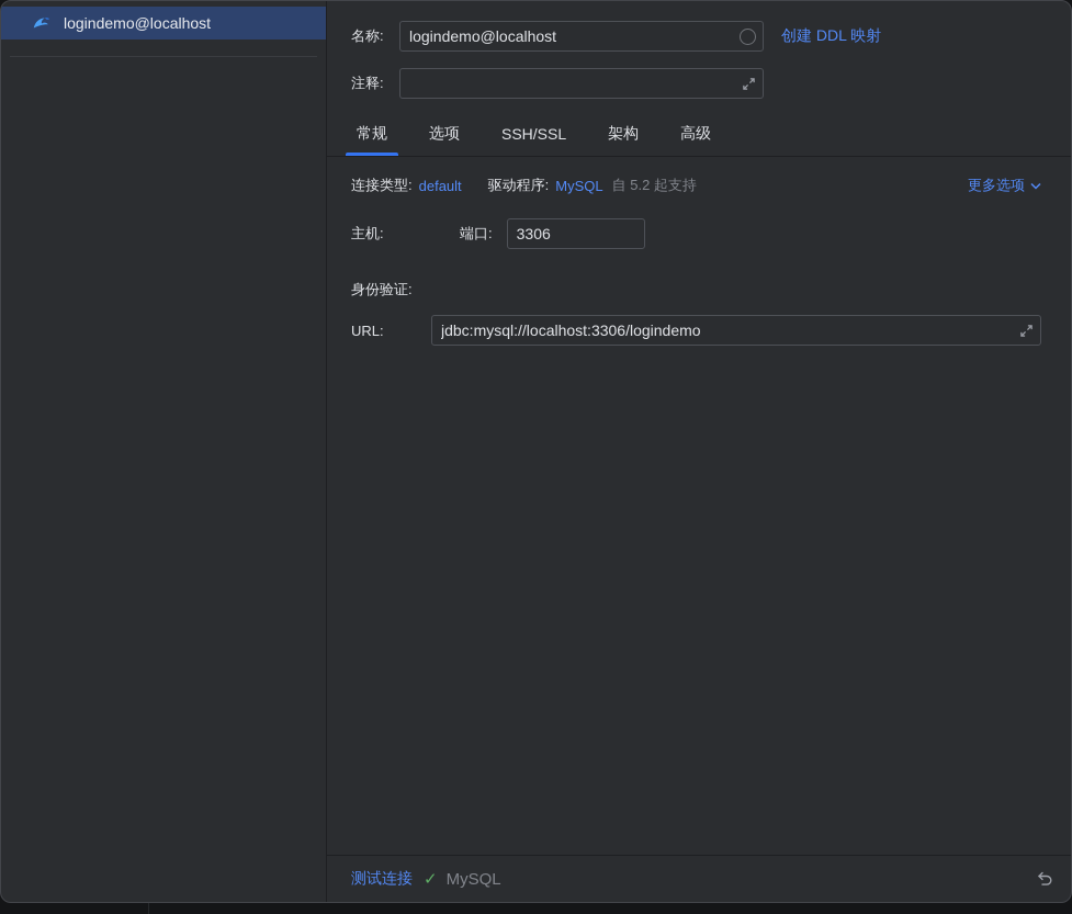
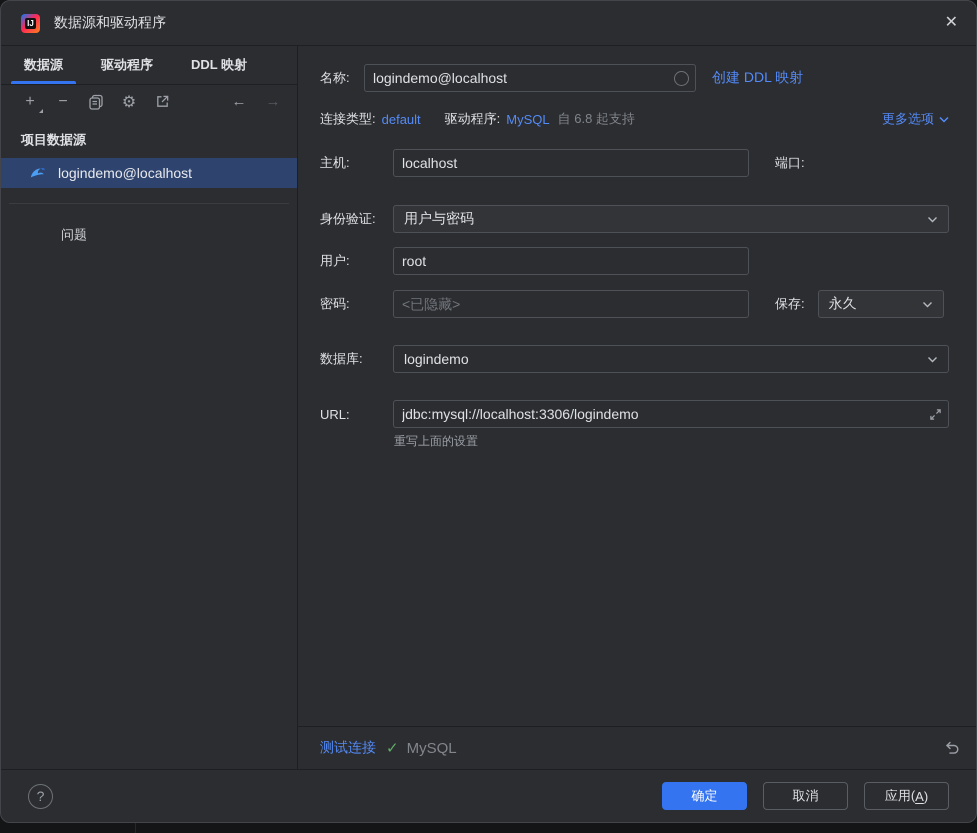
+ IJ
+ 数据源和驱动程序
+ ✕
+ 数据源
+ 驱动程序
+ DDL 映射
+ +
+ −
+ ⚙
+ ←
+ →
+ 项目数据源
  logindemo@localhost
+ 问题
  名称:
  logindemo@localhost
  创建 DDL 映射
- 注释:
- 常规
- 选项
- SSH/SSL
- 架构
- 高级
  连接类型:
  default
  驱动程序:
  MySQL
- 自 5.2 起支持
+ 自 6.8 起支持
  更多选项
  主机:
+ localhost
  端口:
- 3306
  身份验证:
+ 用户与密码
+ 用户:
+ root
+ 密码:
+ <已隐藏>
+ 保存:
+ 永久
+ 数据库:
+ logindemo
  URL:
  jdbc:mysql://localhost:3306/logindemo
+ 重写上面的设置
  测试连接
  ✓
  MySQL
+ ?
+ 确定
+ 取消
+ 应用(
+ A
+ )
